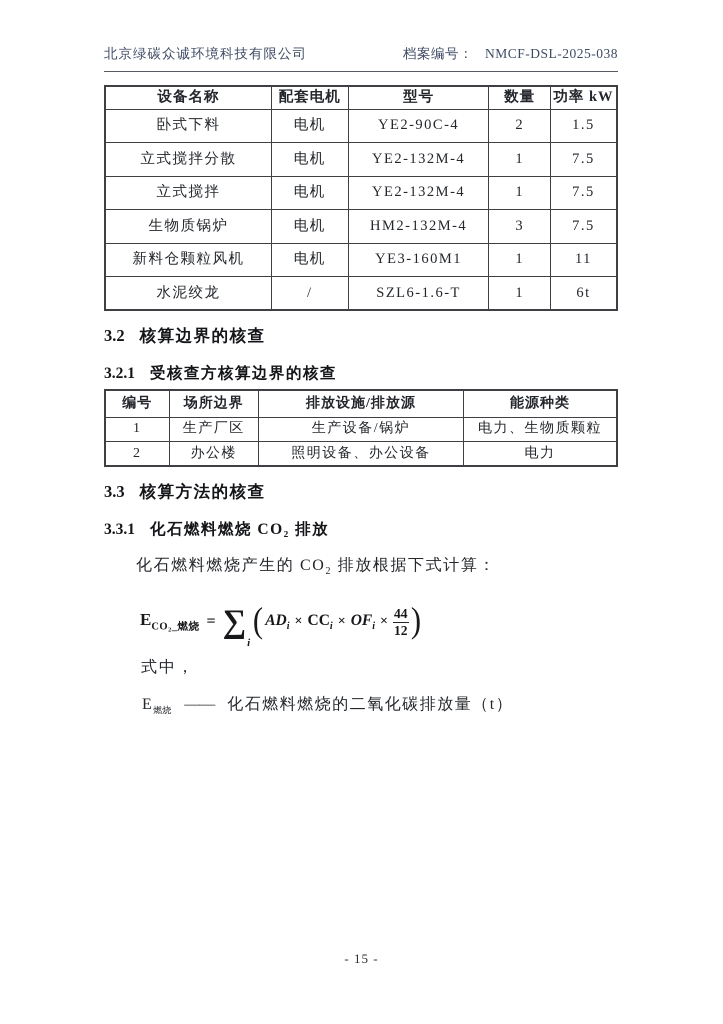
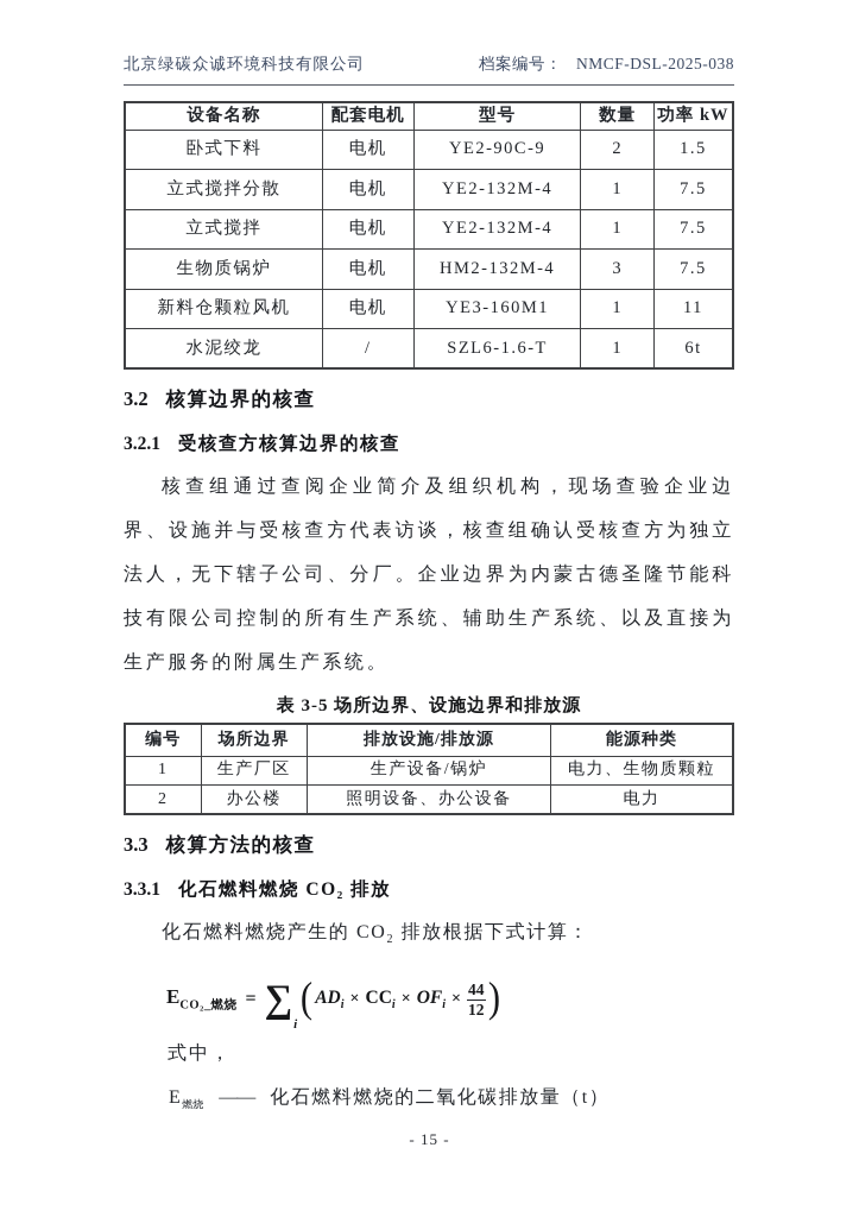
  北京绿碳众诚环境科技有限公司
  档案编号：
  NMCF-DSL-2025-038
  设备名称	配套电机	型号	数量	功率 kW
- 卧式下料	电机	YE2-90C-4	2	1.5
+ 卧式下料	电机	YE2-90C-9	2	1.5
  立式搅拌分散	电机	YE2-132M-4	1	7.5
  立式搅拌	电机	YE2-132M-4	1	7.5
  生物质锅炉	电机	HM2-132M-4	3	7.5
  新料仓颗粒风机	电机	YE3-160M1	1	11
  水泥绞龙	/	SZL6-1.6-T	1	6t
  3.2 核算边界的核查
  3.2.1 受核查方核算边界的核查
+ 核查组通过查阅企业简介及组织机构，现场查验企业边界、设施并与受核查方代表访谈，核查组确认受核查方为独立法人，无下辖子公司、分厂。企业边界为内蒙古德圣隆节能科技有限公司控制的所有生产系统、辅助生产系统、以及直接为生产服务的附属生产系统。
+ 表 3-5 场所边界、设施边界和排放源
  编号	场所边界	排放设施/排放源	能源种类
  1	生产厂区	生产设备/锅炉	电力、生物质颗粒
  2	办公楼	照明设备、办公设备	电力
  3.3 核算方法的核查
  3.3.1 化石燃料燃烧 CO₂ 排放
  化石燃料燃烧产生的 CO2 排放根据下式计算：
  ECO₂_燃烧
  =
  ∑i
  (
  ADi
  ×
  CCi
  ×
  OFi
  ×
  44
  12
  )
  式中，
  E燃烧—— 化石燃料燃烧的二氧化碳排放量（t）
  - 15 -
